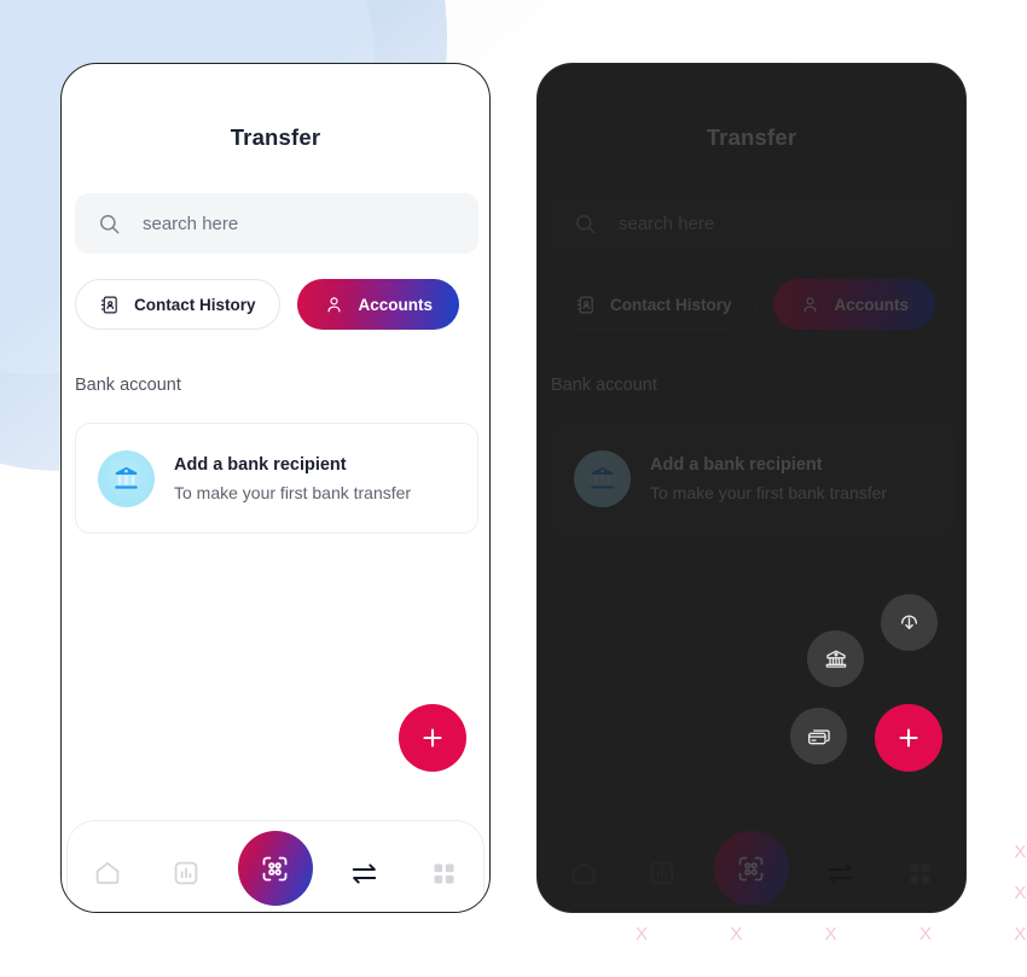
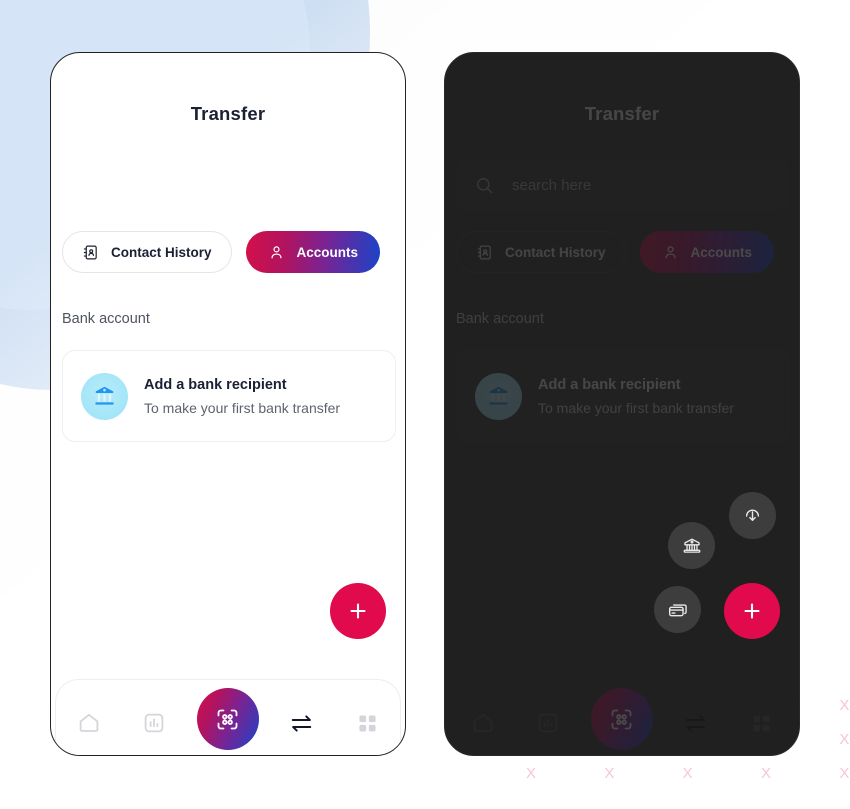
  Transfer
- search here
  Contact History
  Accounts
  Bank account
  Add a bank recipient
  To make your first bank transfer
  Transfer
  Contact History
  Accounts
  Bank account
  Add a bank recipient
  To make your first bank transfer
